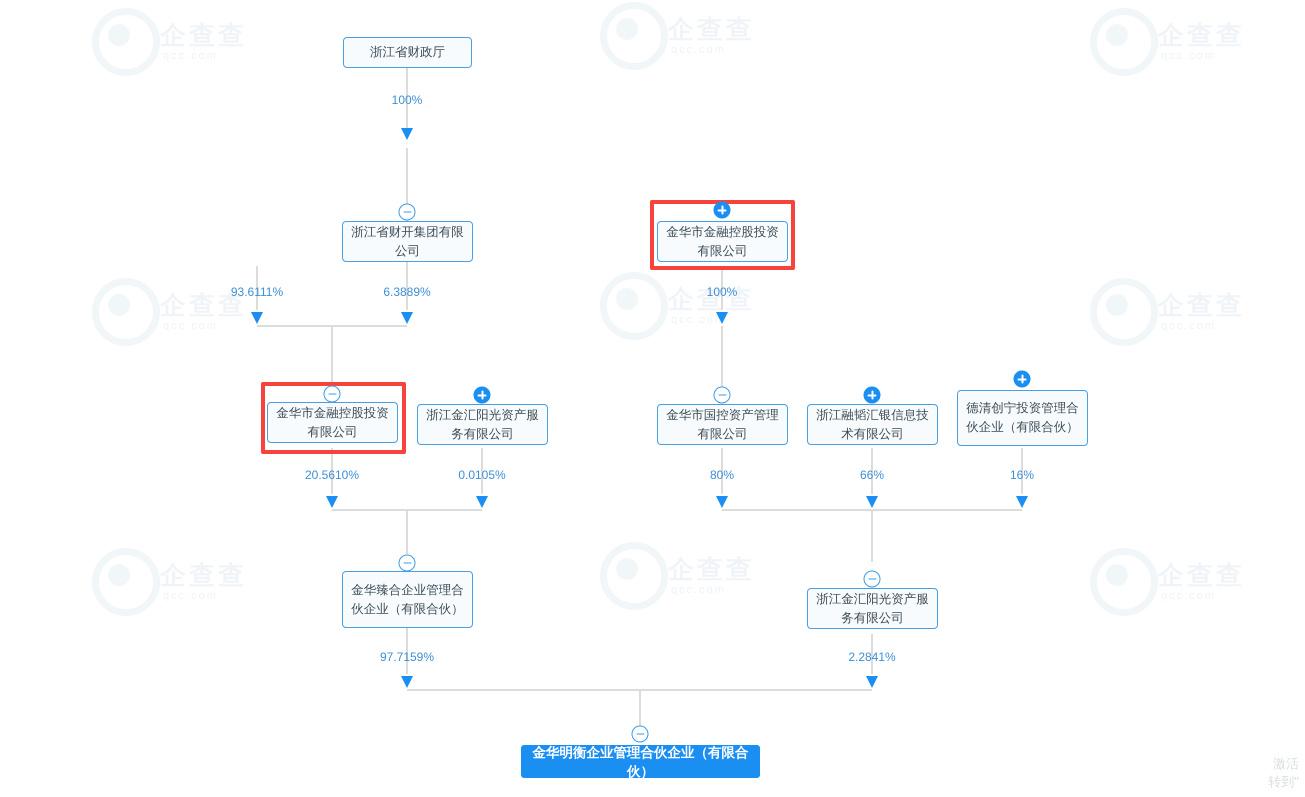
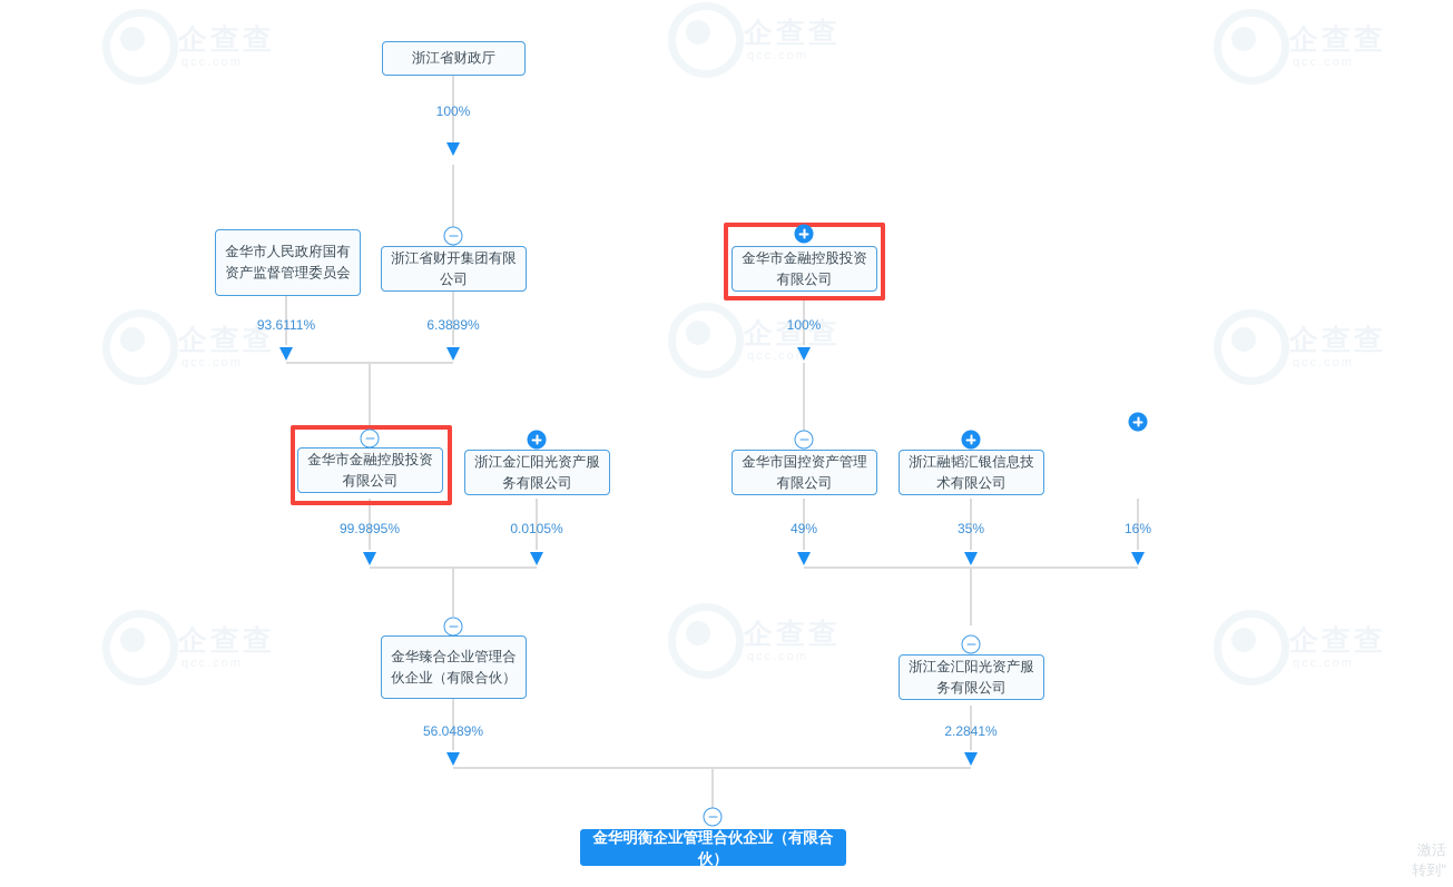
  企查查
  企查查
  100%
  93.6111%
  6.3889%
  100%
- 20.5610%
+ 99.9895%
  0.0105%
- 80%
+ 49%
- 66%
+ 35%
  16%
- 97.7159%
+ 56.0489%
  2.2841%
  浙江省财政厅
+ 金华市人民政府国有资产监督管理委员会
  浙江省财开集团有限公司
  金华市金融控股投资有限公司
  金华市金融控股投资有限公司
  浙江金汇阳光资产服务有限公司
  金华市国控资产管理有限公司
  浙江融韬汇银信息技术有限公司
- 德清创宁投资管理合伙企业（有限合伙）
  金华臻合企业管理合伙企业（有限合伙）
  浙江金汇阳光资产服务有限公司
  金华明衡企业管理合伙企业（有限合伙）
  激活
  转到"
